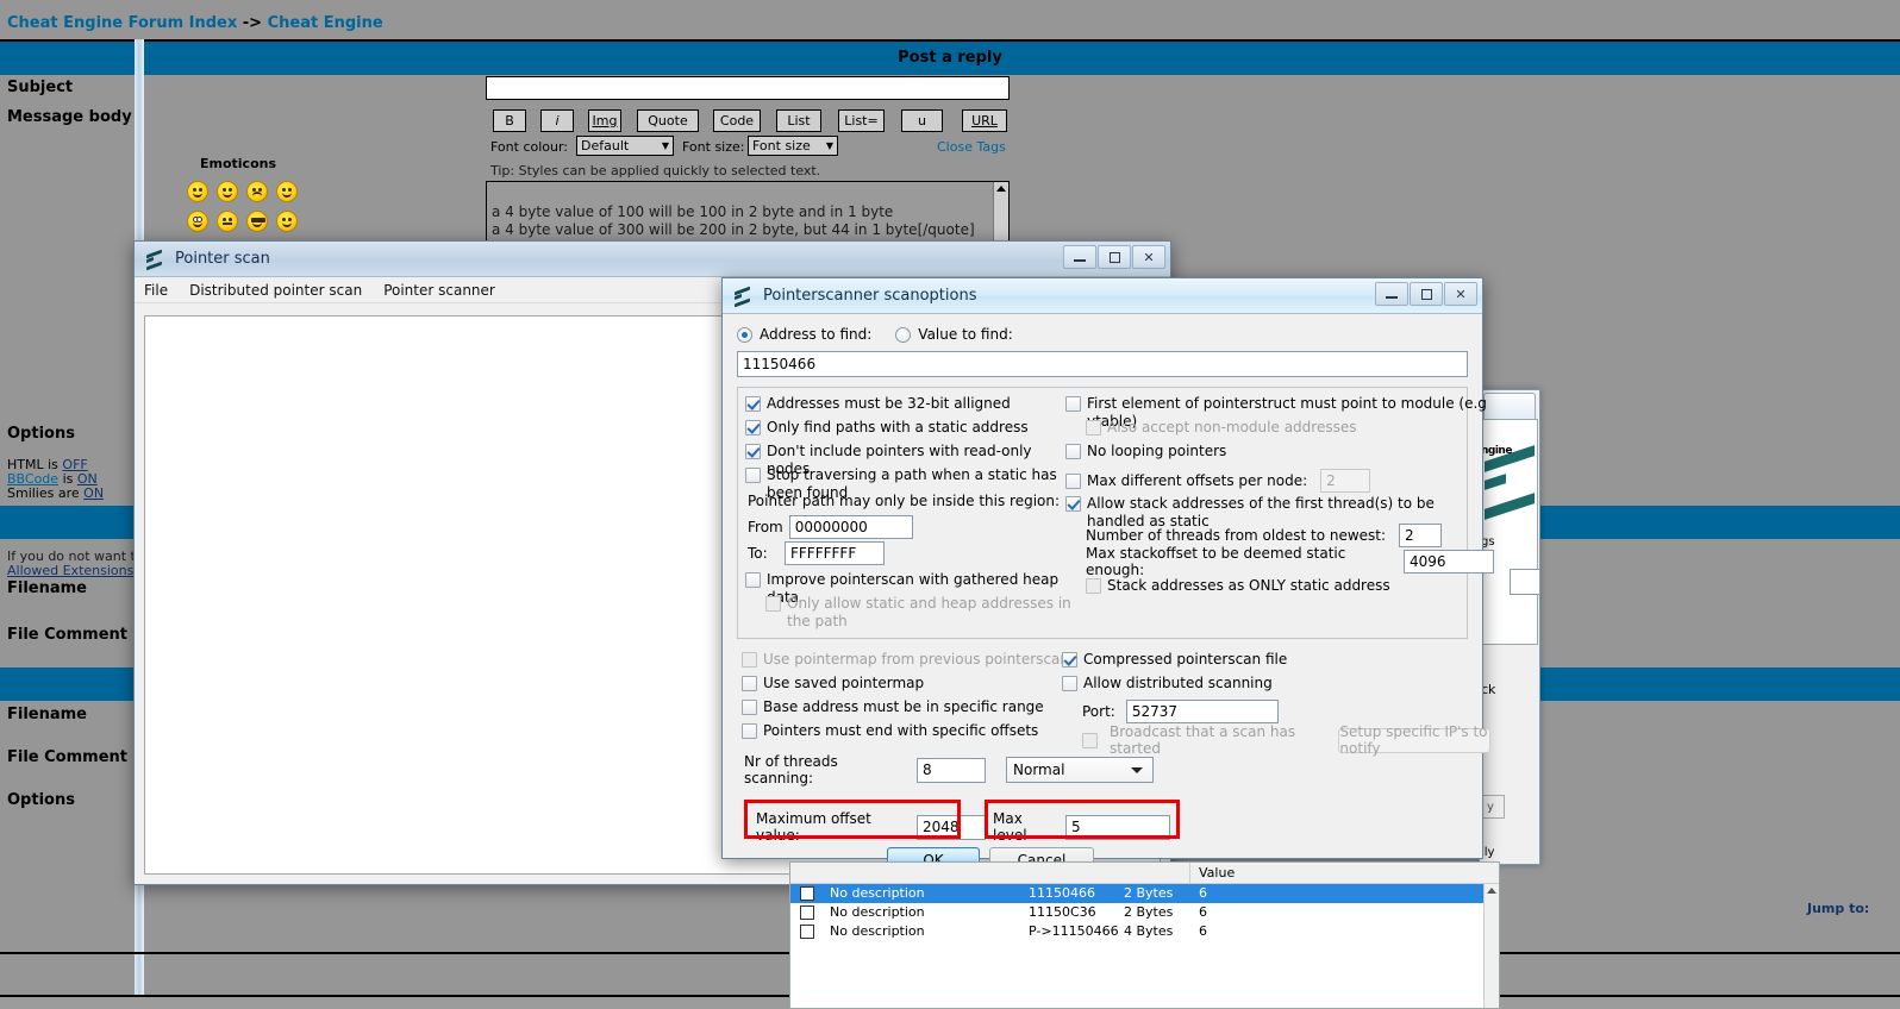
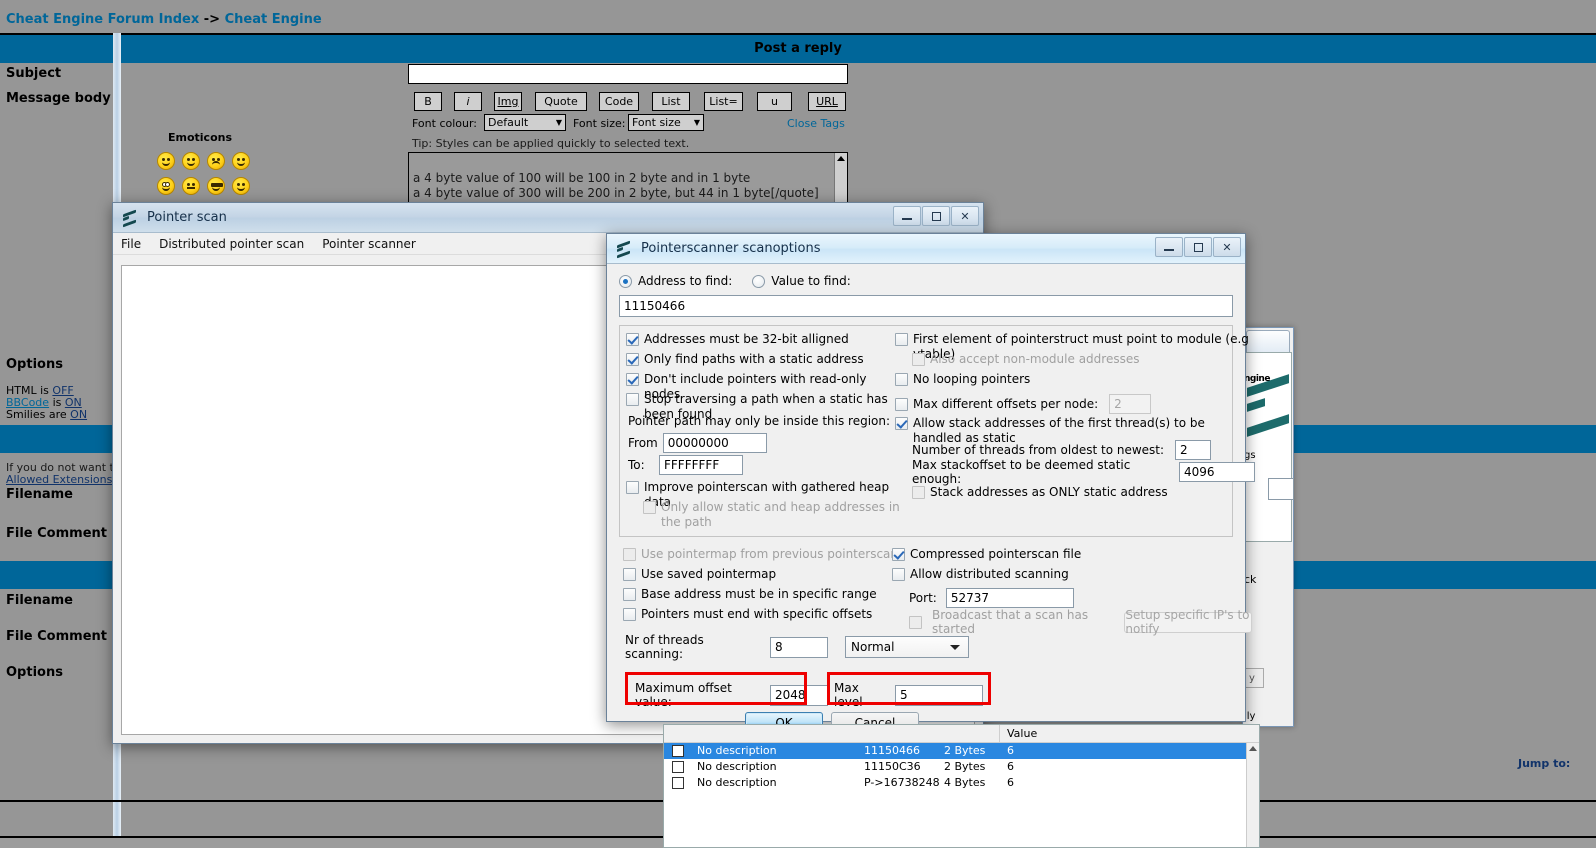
  Cheat Engine Forum Index -> Cheat Engine
  Post a reply
  Subject
  Message body
  B
  i
  Img
  Quote
  Code
  List
  List=
  u
  URL
  Font colour:
  Default
  ▼
  Font size:
  Font size
  ▼
  Close Tags
  Tip: Styles can be applied quickly to selected text.
  a 4 byte value of 100 will be 100 in 2 byte and in 1 byte
  a 4 byte value of 300 will be 200 in 2 byte, but 44 in 1 byte[/quote]
  Emoticons
  Options
  HTML is OFF
  BBCode is ON
  Smilies are ON
  If you do not want
  Allowed Extensions
  Filename
  File Comment
  Filename
  File Comment
  Options
  Jump to:
  ngine
  gs
  ck
  y
  Pointer scan
  ✕
  File
  Distributed pointer scan
  Pointer scanner
  Pointerscanner scanoptions
  ✕
  Address to find:
  Value to find:
  11150466
  Addresses must be 32-bit alligned
  Only find paths with a static address
  Don't include pointers with read-only nodes
  Stop traversing a path when a static has been found
  Pointer path may only be inside this region:
  From
  00000000
  To:
  FFFFFFFF
  Improve pointerscan with gathered heap ta
  Only allow static and heap addresses in the path
  First element of pointerstruct must point to module (e.g able)
  Also accept non-module addresses
  No looping pointers
  Max different offsets per node:
  2
  Allow stack addresses of the first thread(s) to be handled as static
  Number of threads from oldest to newest:
  2
  Max stackoffset to be deemed static enough:
  4096
  Stack addresses as ONLY static address
  Use pointermap from previous pointersca
  Use saved pointermap
  Base address must be in specific range
  Pointers must end with specific offsets
  Compressed pointerscan file
  Allow distributed scanning
  Port:
  52737
  Broadcast that a scan has started
  Setup specific IP's to notify
  Nr of threads scanning:
  8
  Normal
  Maximum offset value:
  2048
  Max level
  5
  OK
  Cancel
  Value
  No description
  11150466
  2 Bytes
  6
  No description
  11150C36
  2 Bytes
  6
  No description
- P->11150466
+ P->16738248
  4 Bytes
  6
